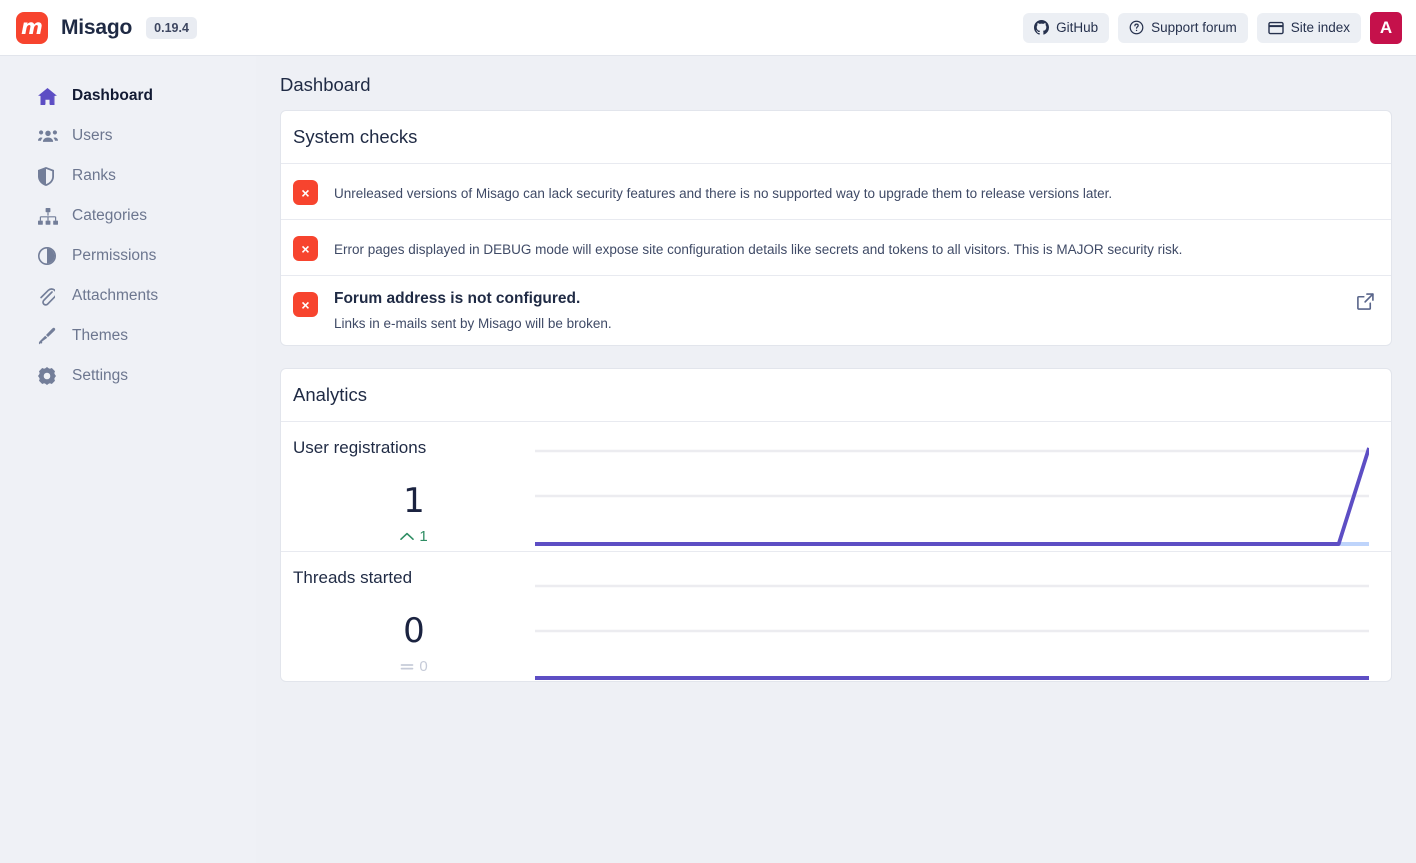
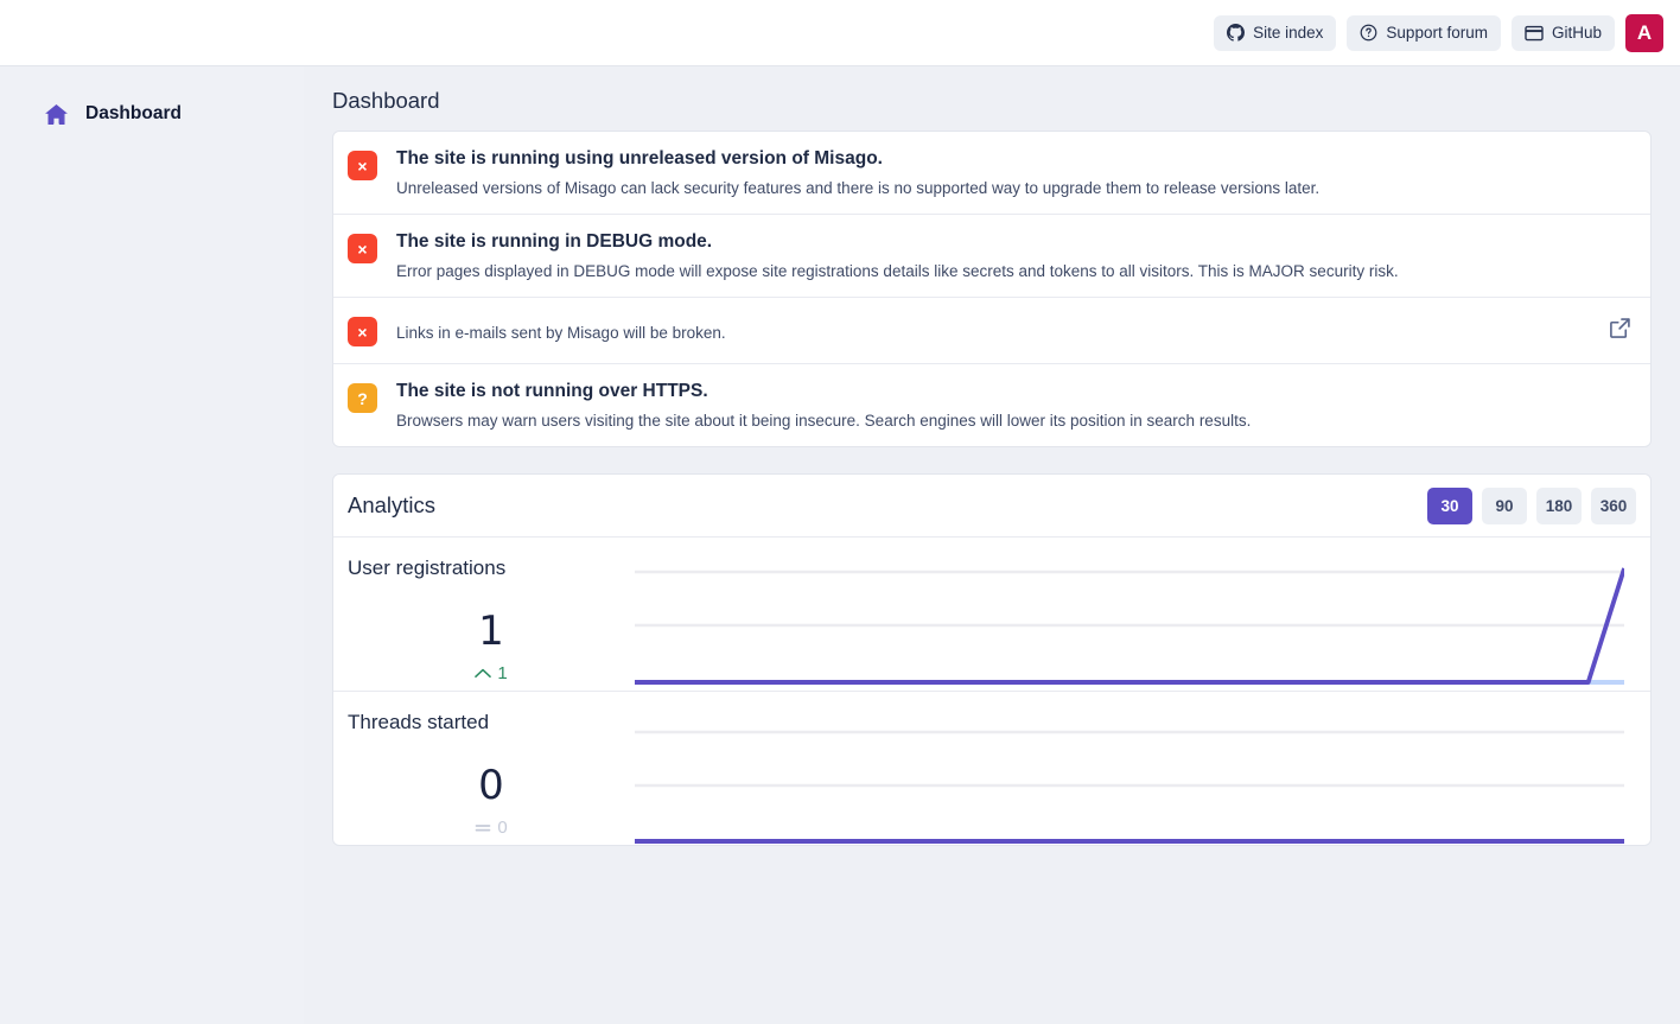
- m
- Misago
- 0.19.4
- GitHub
+ Site index
  Support forum
- Site index
+ GitHub
  A
  Dashboard
- Users
- Ranks
- Categories
- Permissions
- Attachments
- Themes
- Settings
  Dashboard
- System checks
  ×
+ The site is running using unreleased version of Misago.
  Unreleased versions of Misago can lack security features and there is no supported way to upgrade them to release versions later.
  ×
+ The site is running in DEBUG mode.
- Error pages displayed in DEBUG mode will expose site configuration details like secrets and tokens to all visitors. This is MAJOR security risk.
+ Error pages displayed in DEBUG mode will expose site registrations details like secrets and tokens to all visitors. This is MAJOR security risk.
  ×
- Forum address is not configured.
  Links in e-mails sent by Misago will be broken.
+ ?
+ The site is not running over HTTPS.
+ Browsers may warn users visiting the site about it being insecure. Search engines will lower its position in search results.
  Analytics
+ 30
+ 90
+ 180
+ 360
  User registrations
  1
  1
  Threads started
  0
  0
